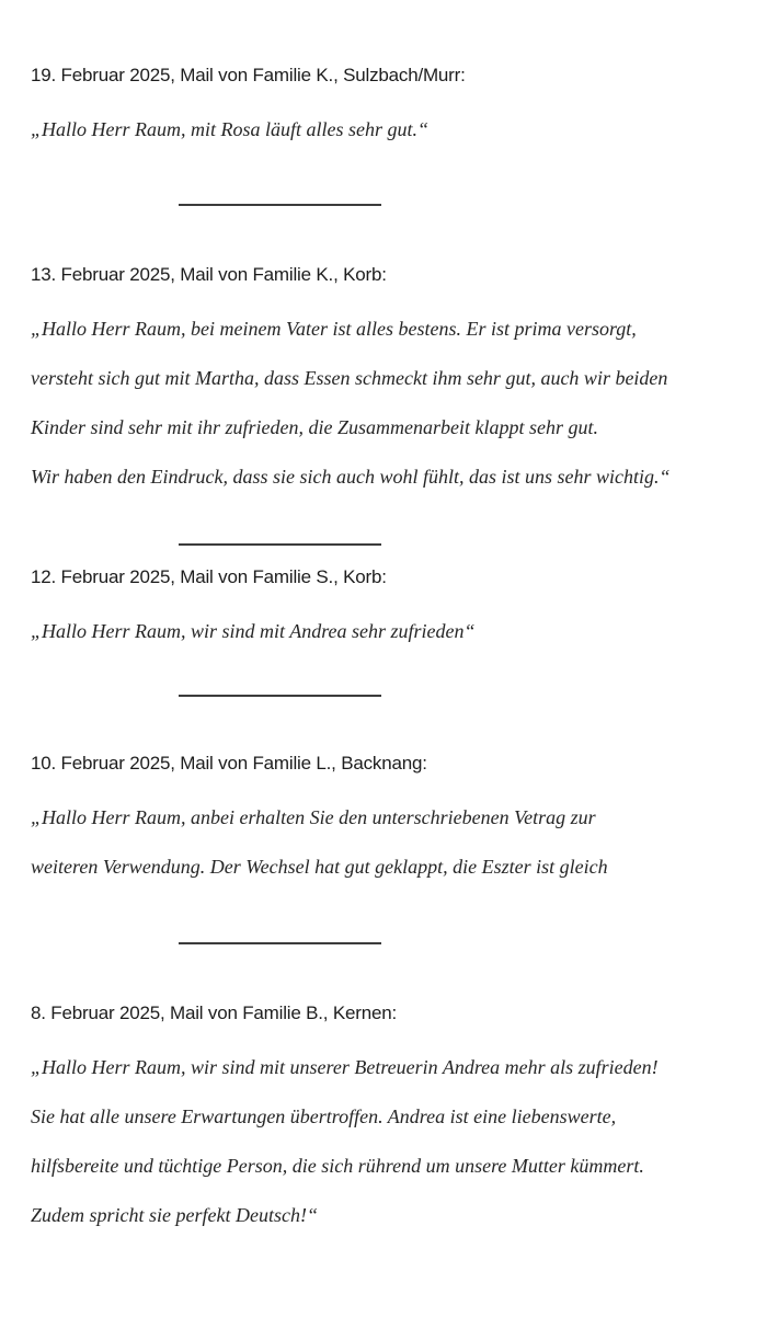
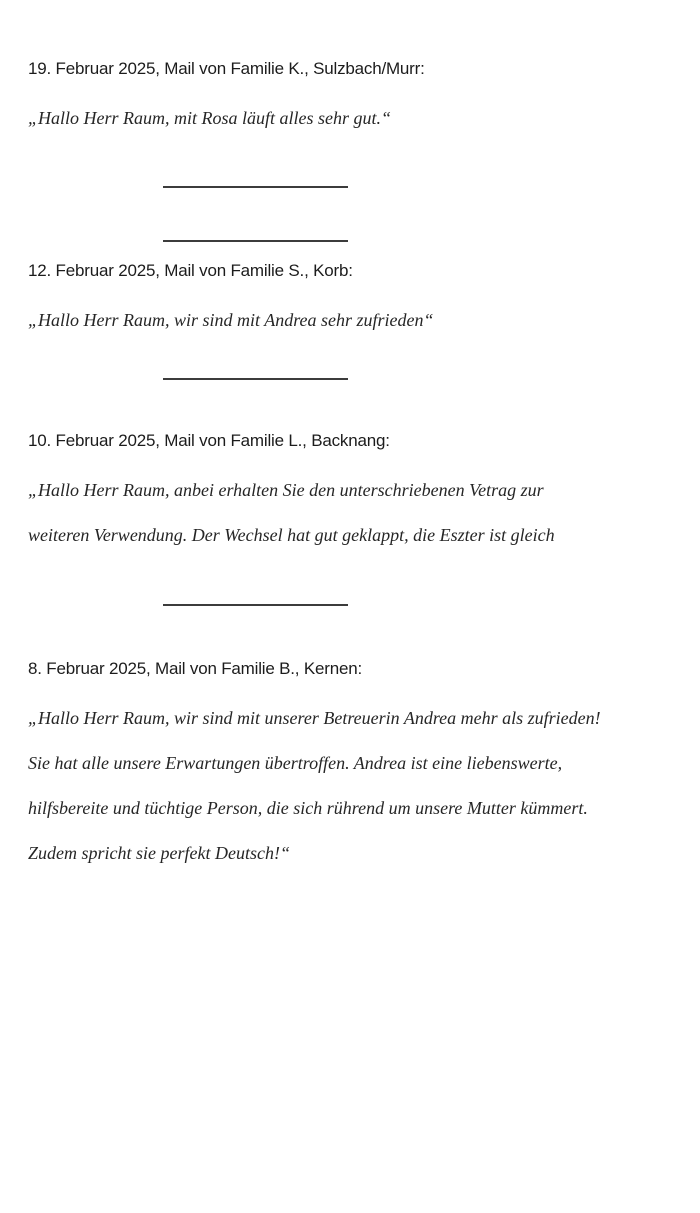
  19. Februar 2025, Mail von Familie K., Sulzbach/Murr:
  „Hallo Herr Raum, mit Rosa läuft alles sehr gut.“
- 13. Februar 2025, Mail von Familie K., Korb:
- „Hallo Herr Raum, bei meinem Vater ist alles bestens. Er ist prima versorgt,
- versteht sich gut mit Martha, dass Essen schmeckt ihm sehr gut, auch wir beiden
- Kinder sind sehr mit ihr zufrieden, die Zusammenarbeit klappt sehr gut.
- Wir haben den Eindruck, dass sie sich auch wohl fühlt, das ist uns sehr wichtig.“
  12. Februar 2025, Mail von Familie S., Korb:
  „Hallo Herr Raum, wir sind mit Andrea sehr zufrieden“
  10. Februar 2025, Mail von Familie L., Backnang:
  „Hallo Herr Raum, anbei erhalten Sie den unterschriebenen Vetrag zur
  weiteren Verwendung. Der Wechsel hat gut geklappt, die Eszter ist gleich
  8. Februar 2025, Mail von Familie B., Kernen:
  „Hallo Herr Raum, wir sind mit unserer Betreuerin Andrea mehr als zufrieden!
  Sie hat alle unsere Erwartungen übertroffen. Andrea ist eine liebenswerte,
  hilfsbereite und tüchtige Person, die sich rührend um unsere Mutter kümmert.
  Zudem spricht sie perfekt Deutsch!“
